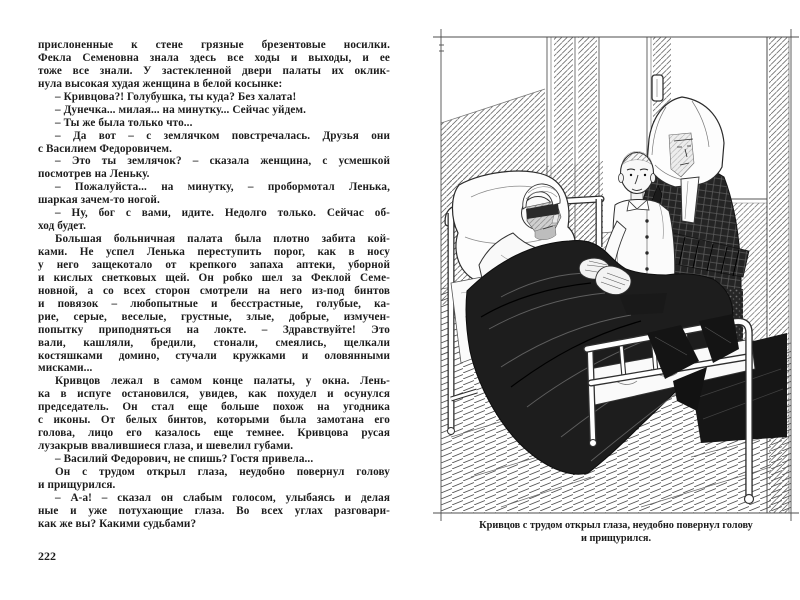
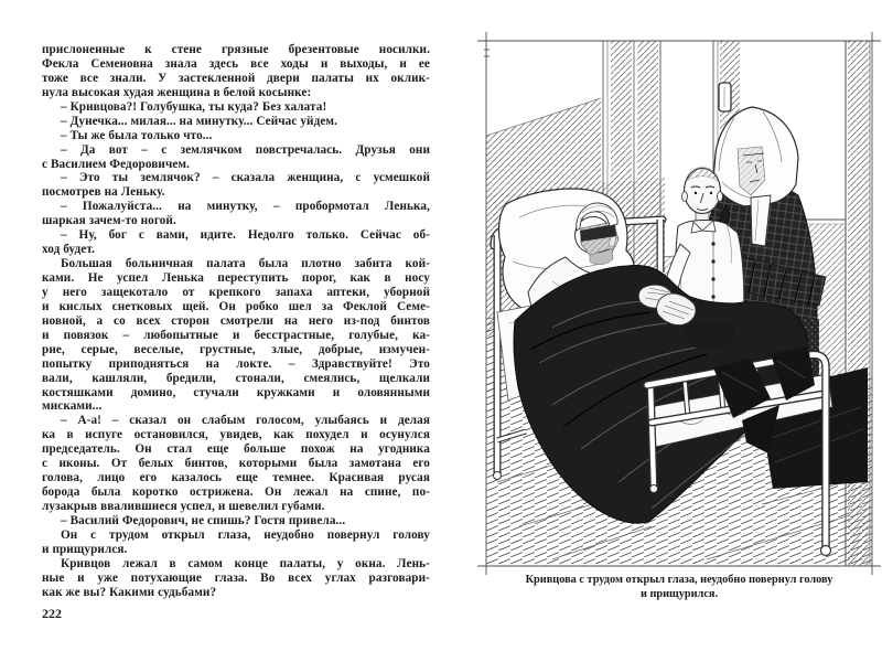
  прислоненные к стене грязные брезентовые носилки.
  Фекла Семеновна знала здесь все ходы и выходы, и ее
  тоже все знали. У застекленной двери палаты их оклик-
  нула высокая худая женщина в белой косынке:
  – Кривцова?! Голубушка, ты куда? Без халата!
  – Дунечка... милая... на минутку... Сейчас уйдем.
  – Ты же была только что...
  – Да вот – с землячком повстречалась. Друзья они
  с Василием Федоровичем.
  – Это ты землячок? – сказала женщина, с усмешкой
  посмотрев на Леньку.
  – Пожалуйста... на минутку, – пробормотал Ленька,
  шаркая зачем-то ногой.
  – Ну, бог с вами, идите. Недолго только. Сейчас об-
  ход будет.
  Большая больничная палата была плотно забита кой-
  ками. Не успел Ленька переступить порог, как в носу
  у него защекотало от крепкого запаха аптеки, уборной
  и кислых снетковых щей. Он робко шел за Феклой Семе-
  новной, а со всех сторон смотрели на него из-под бинтов
  и повязок – любопытные и бесстрастные, голубые, ка-
  рие, серые, веселые, грустные, злые, добрые, измучен-
  попытку приподняться на локте. – Здравствуйте! Это
  вали, кашляли, бредили, стонали, смеялись, щелкали
  костяшками домино, стучали кружками и оловянными
  мисками...
- Кривцов лежал в самом конце палаты, у окна. Лень-
+ – А-а! – сказал он слабым голосом, улыбаясь и делая
  ка в испуге остановился, увидев, как похудел и осунулся
  председатель. Он стал еще больше похож на угодника
  с иконы. От белых бинтов, которыми была замотана его
- голова, лицо его казалось еще темнее. Кривцова русая
+ голова, лицо его казалось еще темнее. Красивая русая
+ борода была коротко острижена. Он лежал на спине, по-
- лузакрыв ввалившиеся глаза, и шевелил губами.
+ лузакрыв ввалившиеся успел, и шевелил губами.
  – Василий Федорович, не спишь? Гостя привела...
  Он с трудом открыл глаза, неудобно повернул голову
  и прищурился.
- – А-а! – сказал он слабым голосом, улыбаясь и делая
+ Кривцов лежал в самом конце палаты, у окна. Лень-
  ные и уже потухающие глаза. Во всех углах разговари-
  как же вы? Какими судьбами?
  222
- Кривцов с трудом открыл глаза, неудобно повернул голову
+ Кривцова с трудом открыл глаза, неудобно повернул голову
  и прищурился.
